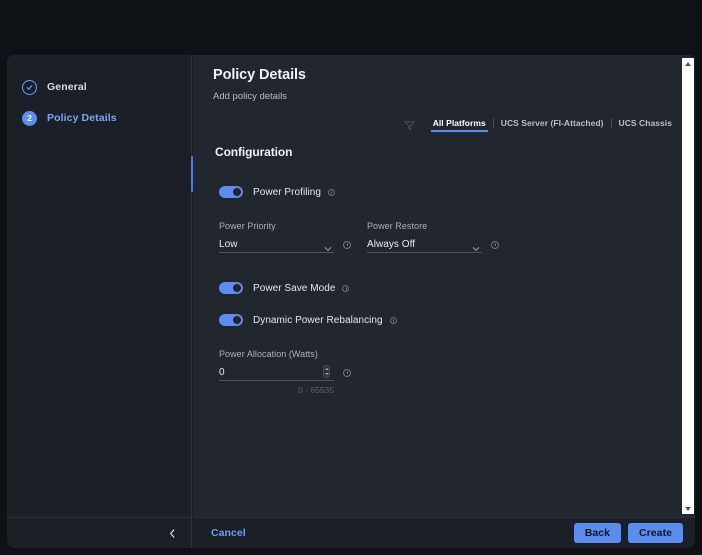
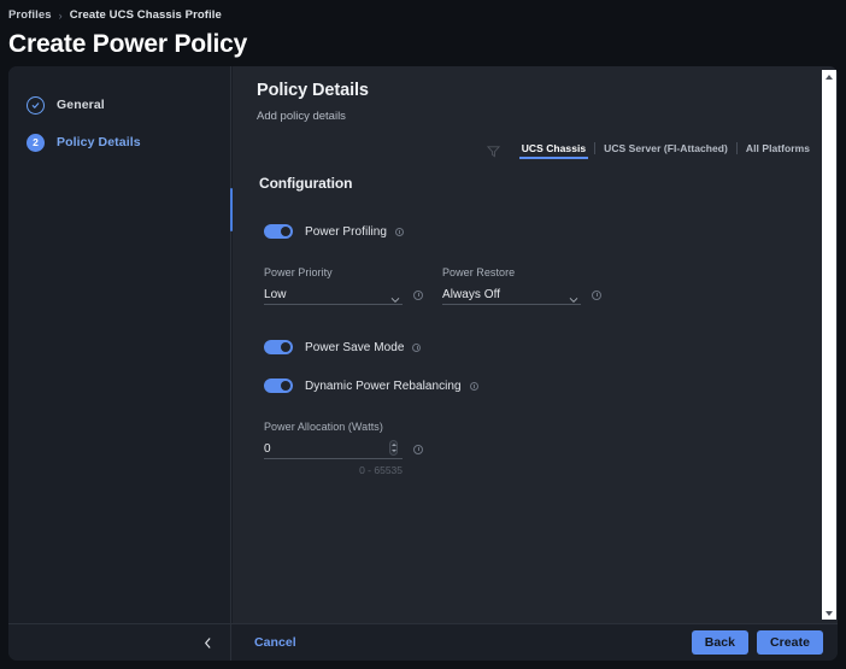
+ Profiles
+ ›
+ Create UCS Chassis Profile
+ Create Power Policy
  General
  2
  Policy Details
  Policy Details
  Add policy details
- All Platforms
+ UCS Chassis
  UCS Server (FI-Attached)
- UCS Chassis
+ All Platforms
  Configuration
  Power Profiling
  Power Priority
  Low
  Power Restore
  Always Off
  Power Save Mode
  Dynamic Power Rebalancing
  Power Allocation (Watts)
  0
  0 - 65535
  Cancel
  Back
  Create
